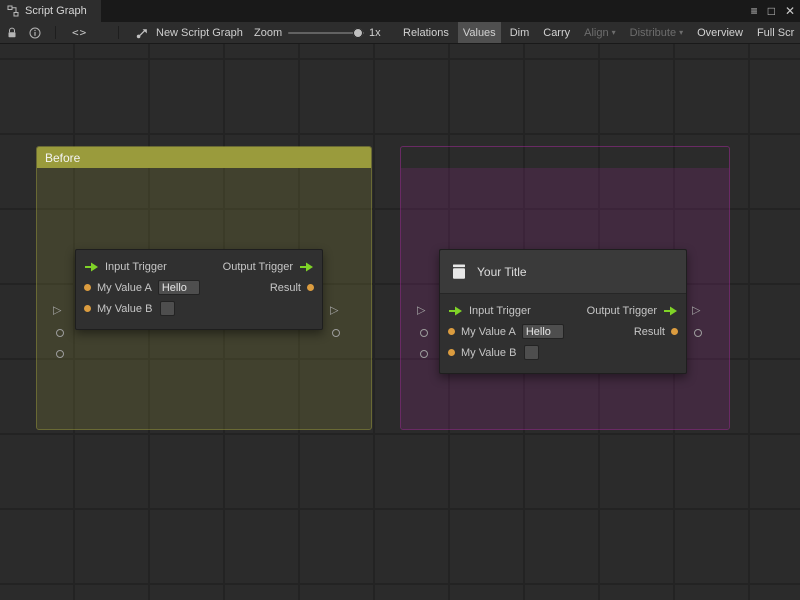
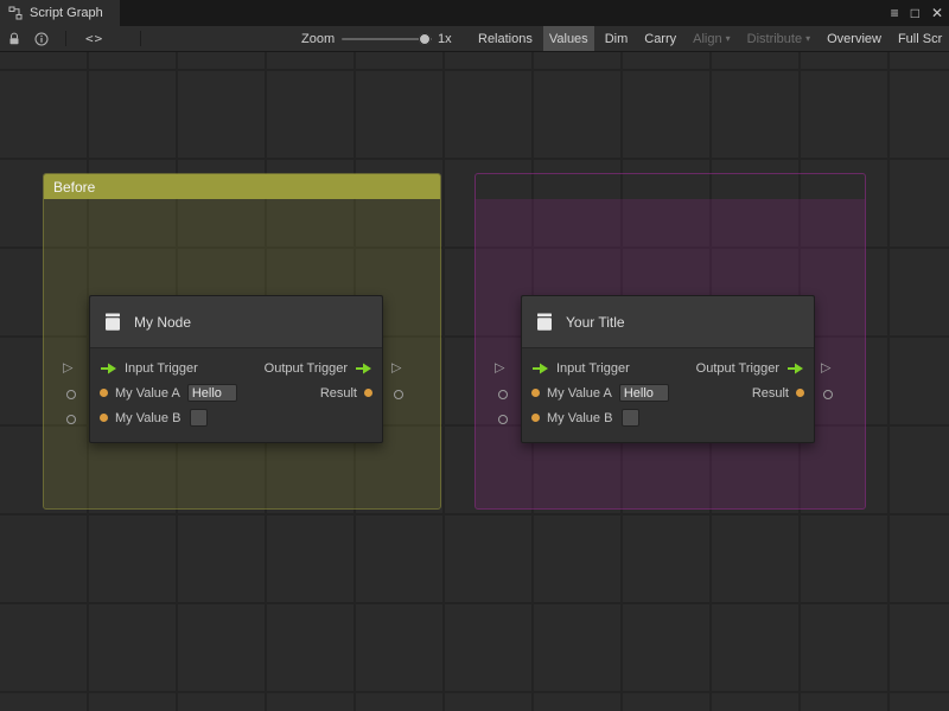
  Script Graph
  ≡
  □
  ✕
  <>
- New Script Graph
  Zoom
  1x
  Relations
  Values
  Dim
  Carry
  Align
  ▾
  Distribute
  ▾
  Overview
  Full Scr
  Before
+ My Node
  Input Trigger
  Output Trigger
  My Value A
  Hello
  Result
  My Value B
  ▷
  ▷
  Your Title
  Input Trigger
  Output Trigger
  My Value A
  Hello
  Result
  My Value B
  ▷
  ▷
